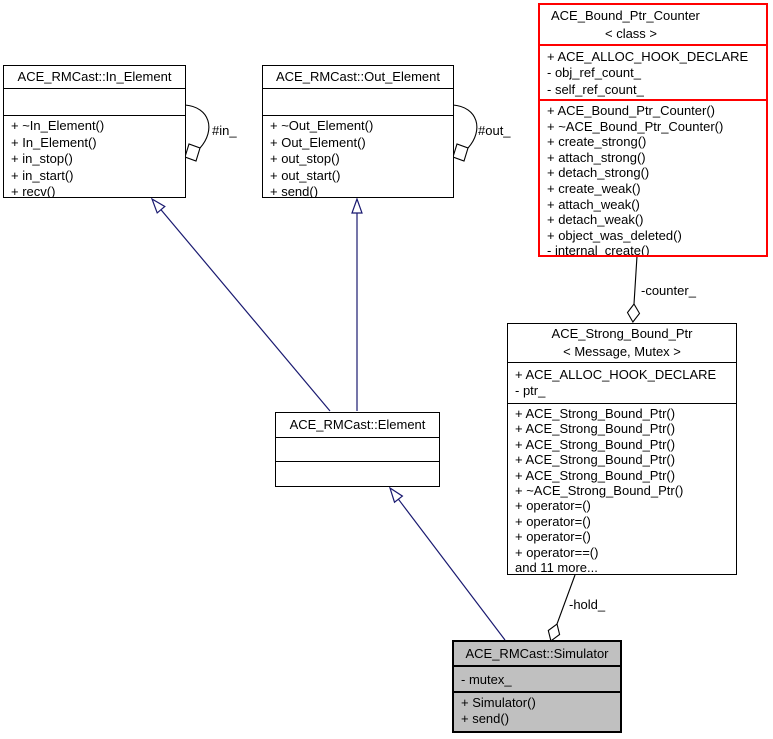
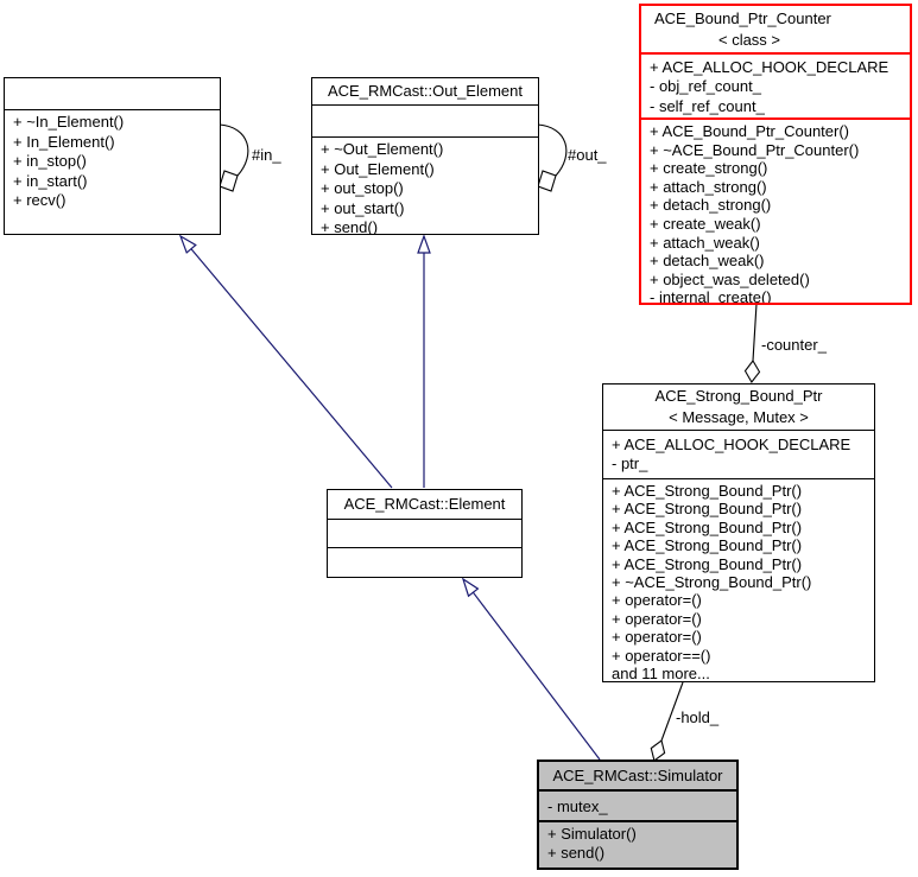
- ACE_RMCast::In_Element
  + ~In_Element()
  + In_Element()
  + in_stop()
  + in_start()
  + recv()
  ACE_RMCast::Out_Element
  + ~Out_Element()
  + Out_Element()
  + out_stop()
  + out_start()
  + send()
  ACE_Bound_Ptr_Counter
  < class >
  + ACE_ALLOC_HOOK_DECLARE
  - obj_ref_count_
  - self_ref_count_
  + ACE_Bound_Ptr_Counter()
  + ~ACE_Bound_Ptr_Counter()
  + create_strong()
  + attach_strong()
  + detach_strong()
  + create_weak()
  + attach_weak()
  + detach_weak()
  + object_was_deleted()
  - internal_create()
  ACE_Strong_Bound_Ptr
  < Message, Mutex >
  + ACE_ALLOC_HOOK_DECLARE
  - ptr_
  + ACE_Strong_Bound_Ptr()
  + ACE_Strong_Bound_Ptr()
  + ACE_Strong_Bound_Ptr()
  + ACE_Strong_Bound_Ptr()
  + ACE_Strong_Bound_Ptr()
  + ~ACE_Strong_Bound_Ptr()
  + operator=()
  + operator=()
  + operator=()
  + operator==()
  and 11 more...
  ACE_RMCast::Element
  ACE_RMCast::Simulator
  - mutex_
  + Simulator()
  + send()
  #in_
  #out_
  -counter_
  -hold_
